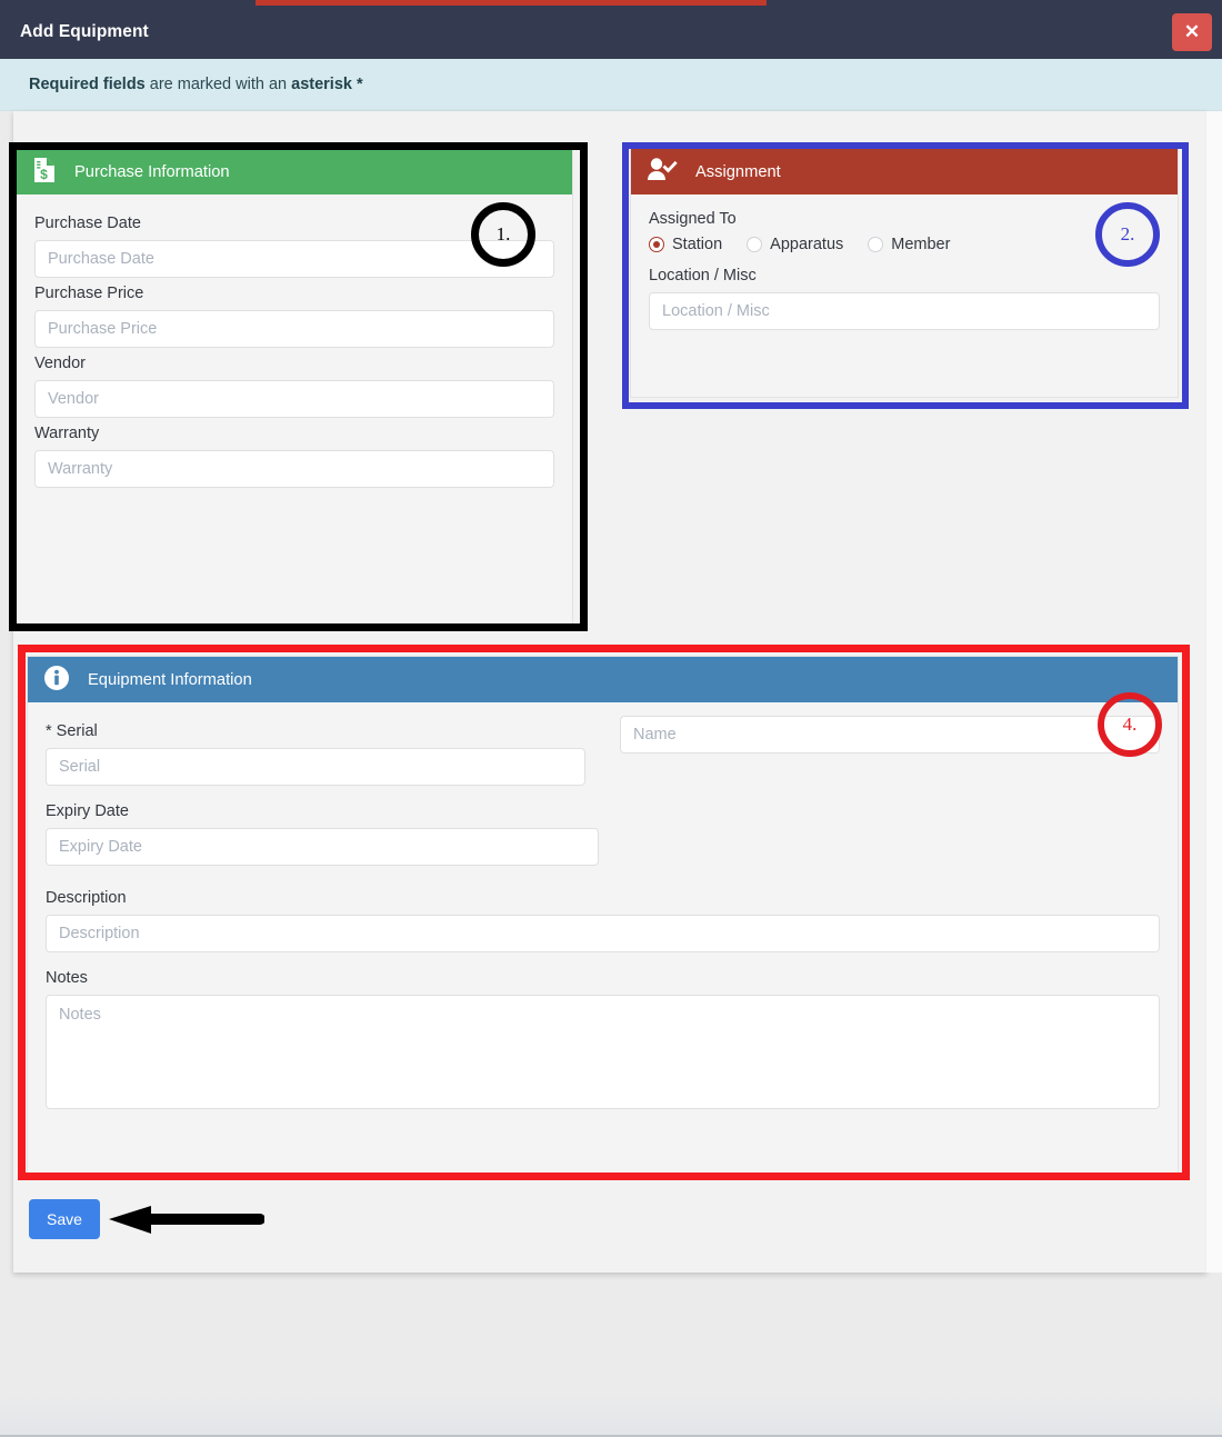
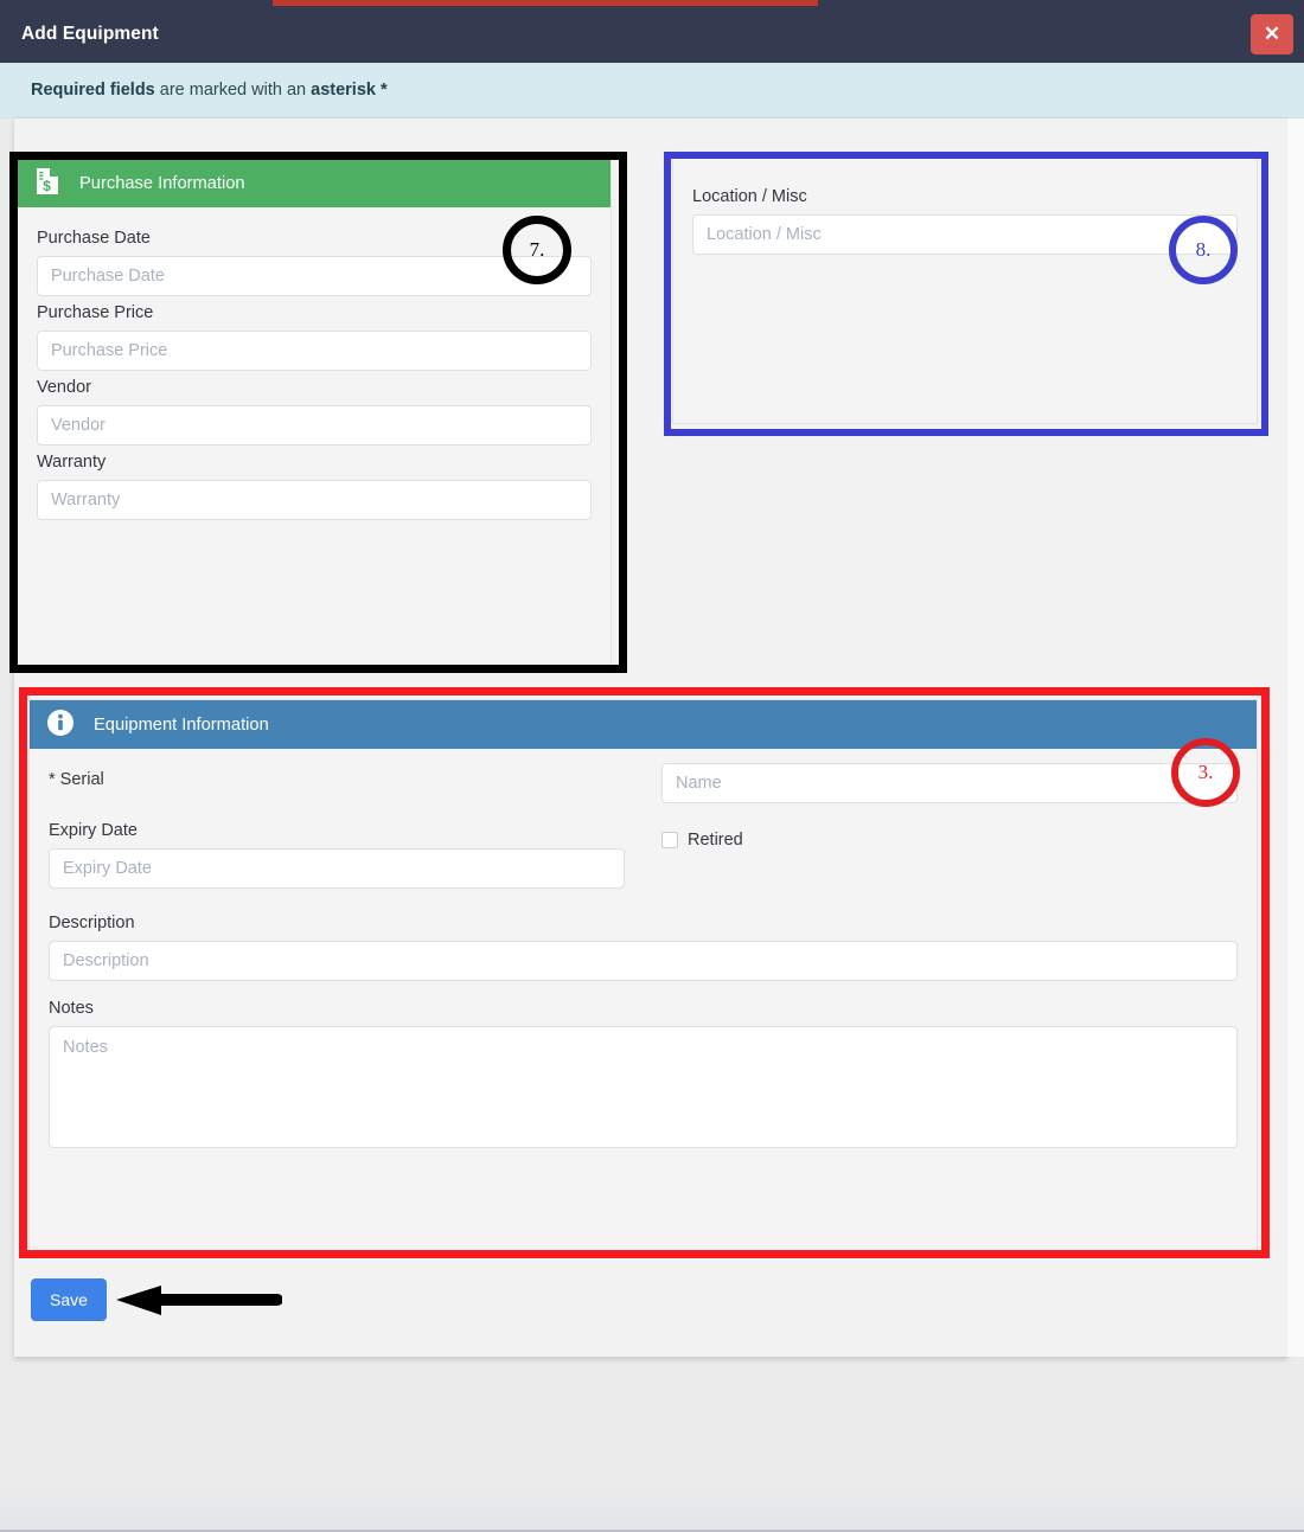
  Add Equipment
  ✕
  Required fields are marked with an asterisk *
  $
  Purchase Information
  Purchase Date
  Purchase Date
  Purchase Price
  Purchase Price
  Vendor
  Vendor
  Warranty
  Warranty
- Assignment
- Assigned To
- Station
- Apparatus
- Member
  Location / Misc
  Location / Misc
  Equipment Information
  * Serial
- Serial
  Name
  Expiry Date
  Expiry Date
+ Retired
  Description
  Description
  Notes
  Notes
  Save
- 1.
+ 7.
- 2.
+ 8.
- 4.
+ 3.
